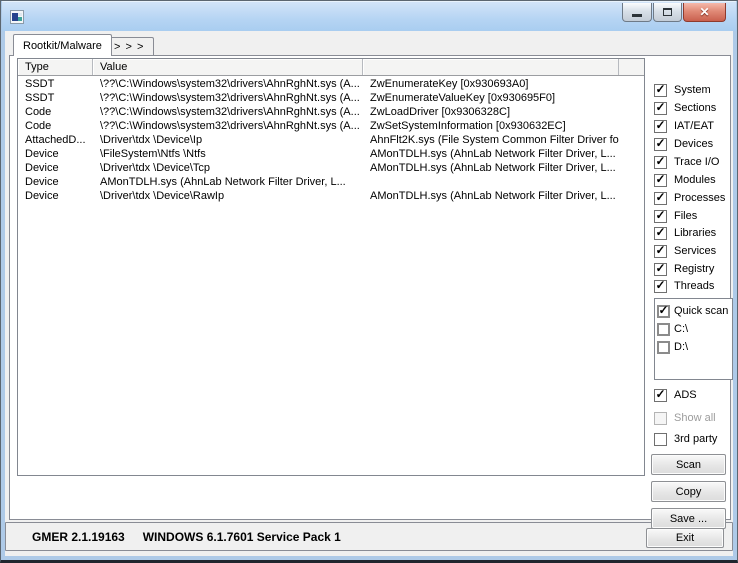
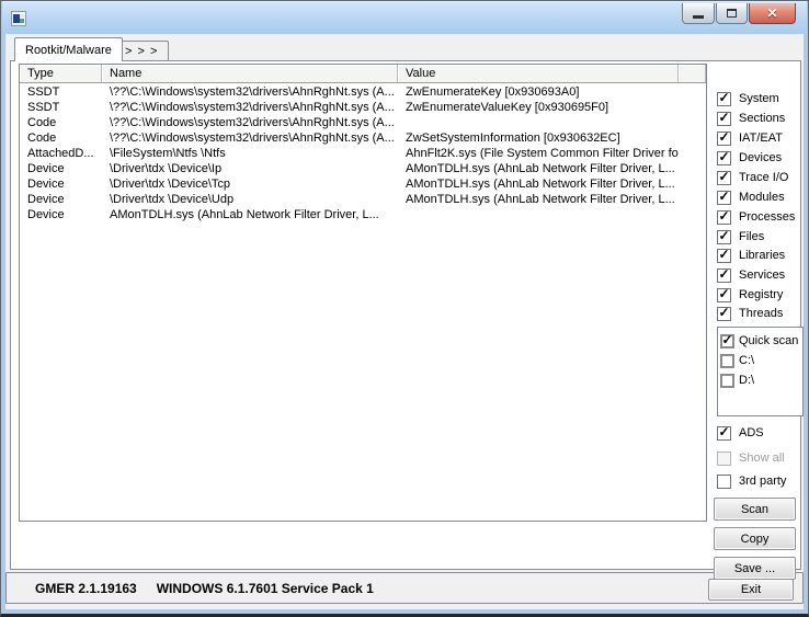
  ✕
  Rootkit/Malware
  > > >
  Type
+ Name
  Value
  SSDT
  \??\C:\Windows\system32\drivers\AhnRghNt.sys (A...
  ZwEnumerateKey [0x930693A0]
  SSDT
  \??\C:\Windows\system32\drivers\AhnRghNt.sys (A...
  ZwEnumerateValueKey [0x930695F0]
  Code
  \??\C:\Windows\system32\drivers\AhnRghNt.sys (A...
- ZwLoadDriver [0x9306328C]
  Code
  \??\C:\Windows\system32\drivers\AhnRghNt.sys (A...
  ZwSetSystemInformation [0x930632EC]
  AttachedD...
- \Driver\tdx \Device\Ip
+ \FileSystem\Ntfs \Ntfs
  AhnFlt2K.sys (File System Common Filter Driver fo
  Device
- \FileSystem\Ntfs \Ntfs
+ \Driver\tdx \Device\Ip
  AMonTDLH.sys (AhnLab Network Filter Driver, L...
  Device
  \Driver\tdx \Device\Tcp
  AMonTDLH.sys (AhnLab Network Filter Driver, L...
  Device
+ \Driver\tdx \Device\Udp
  AMonTDLH.sys (AhnLab Network Filter Driver, L...
  Device
- \Driver\tdx \Device\RawIp
  AMonTDLH.sys (AhnLab Network Filter Driver, L...
  ✓
  System
  ✓
  Sections
  ✓
  IAT/EAT
  ✓
  Devices
  ✓
  Trace I/O
  ✓
  Modules
  ✓
  Processes
  ✓
  Files
  ✓
  Libraries
  ✓
  Services
  ✓
  Registry
  ✓
  Threads
  ✓
  Quick scan
  C:\
  D:\
  ✓
  ADS
  Show all
  3rd party
  Scan
  Copy
  Save ...
  GMER 2.1.19163 WINDOWS 6.1.7601 Service Pack 1
  Exit
